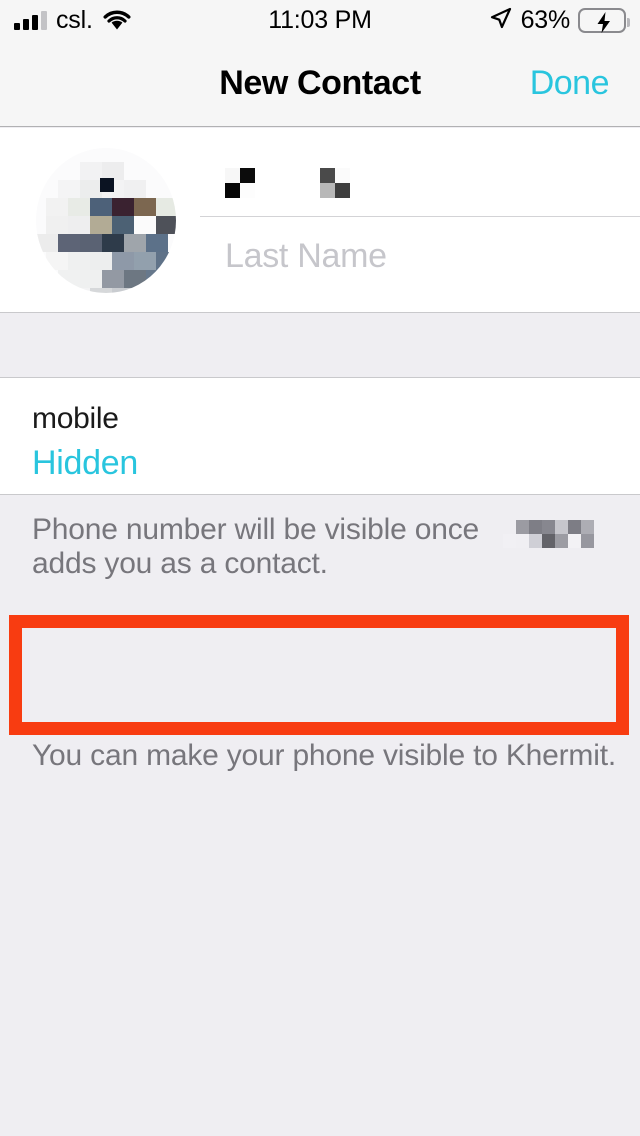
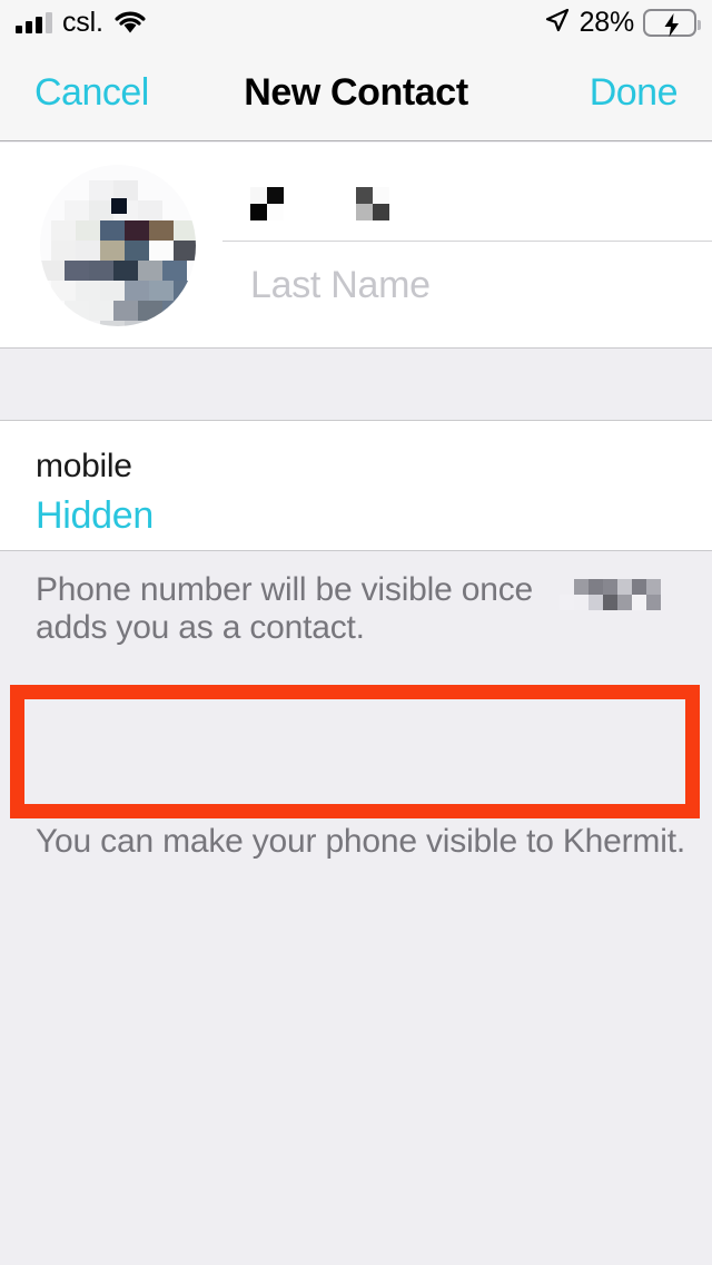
  csl.
- 11:03 PM
- 63%
+ 28%
+ Cancel
  New Contact
  Done
  Last Name
  mobile
  Hidden
  Phone number will be visible once
  adds you as a contact.
  You can make your phone visible to Khermit.
